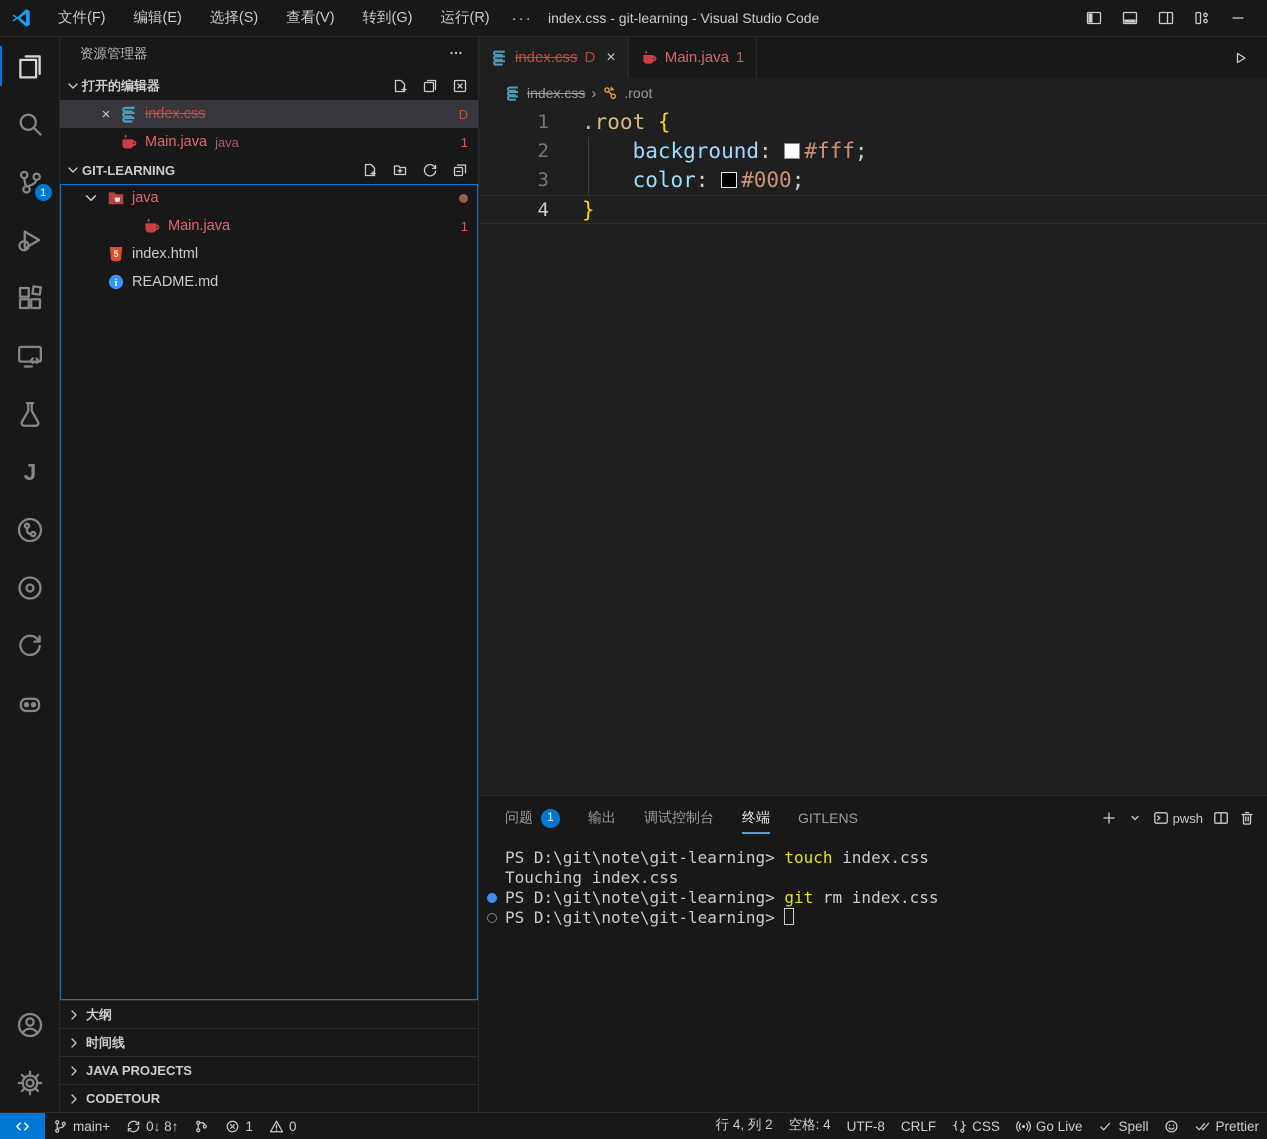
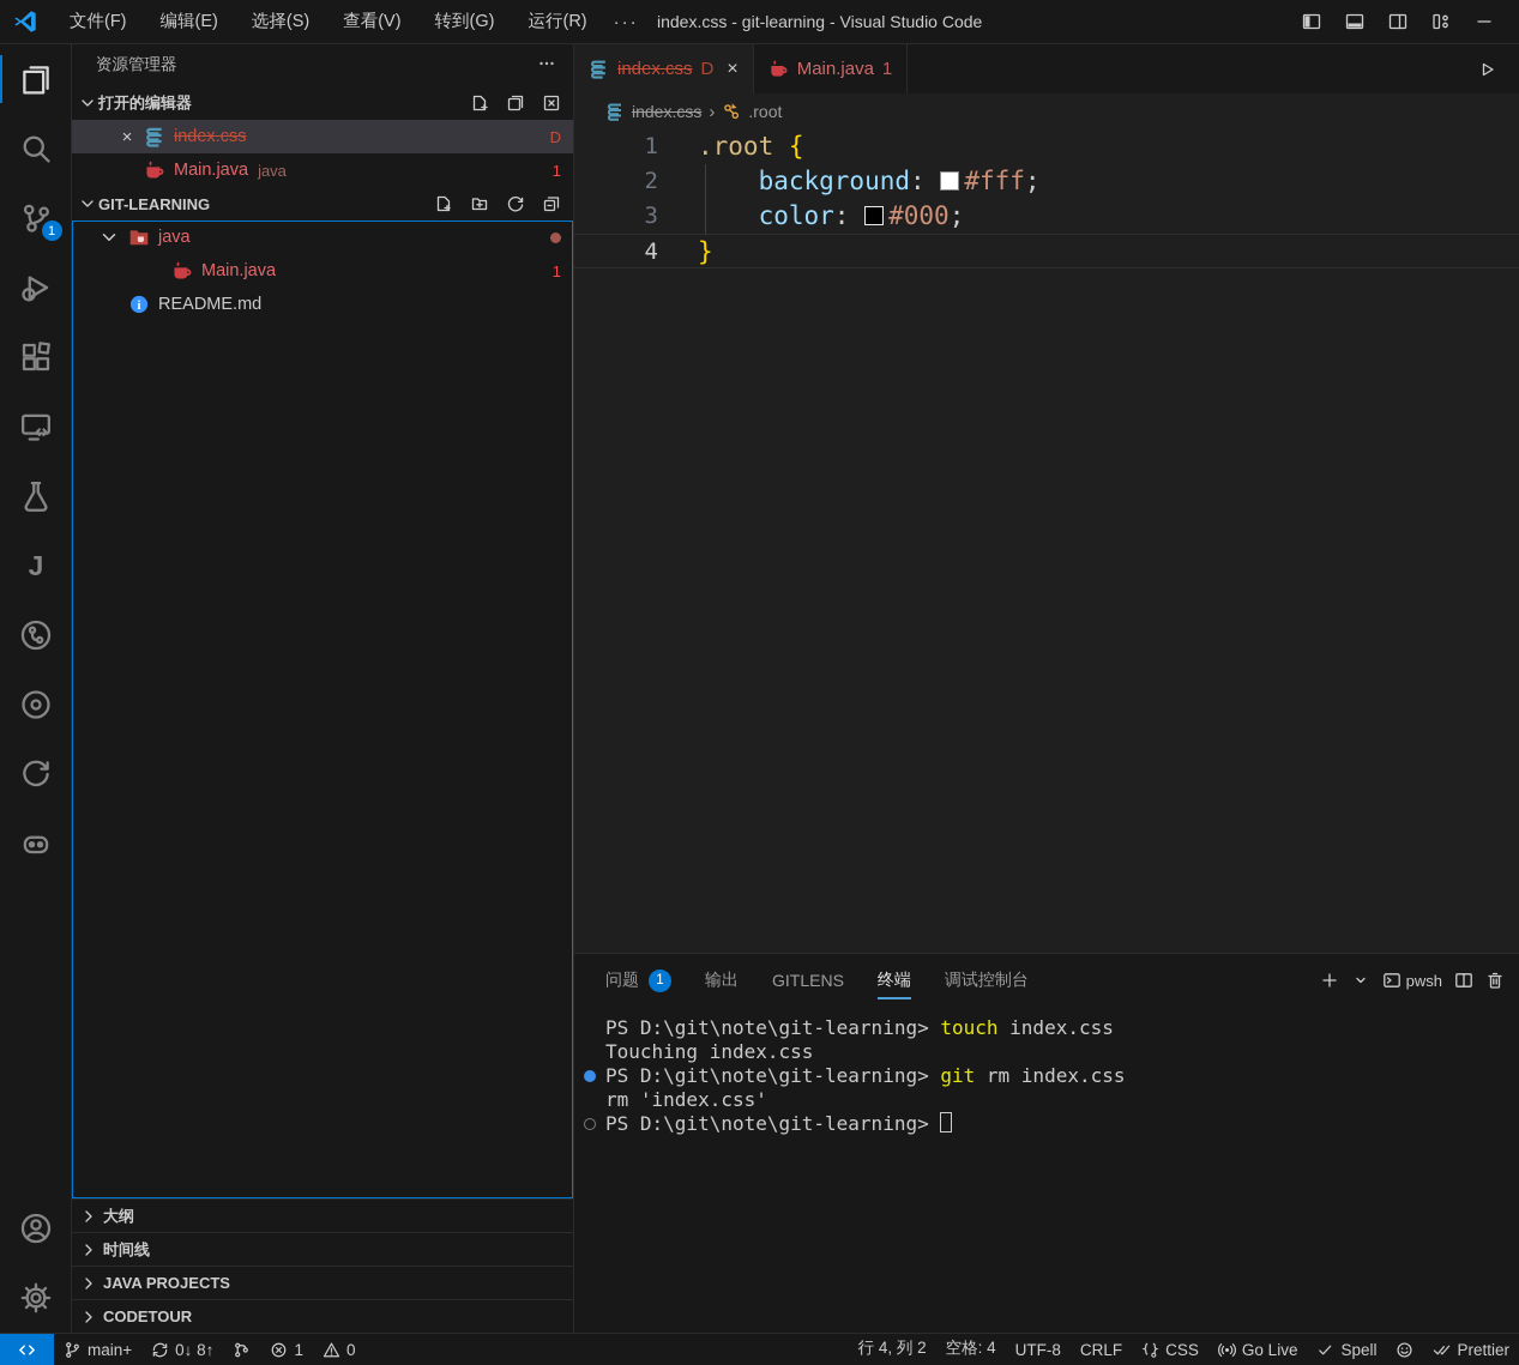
  文件(F)
  编辑(E)
  选择(S)
  查看(V)
  转到(G)
  运行(R)
  ···
  index.css - git-learning - Visual Studio Code
  1
  J
  资源管理器
  打开的编辑器
  ×
  index.css
  D
  Main.java
  java
  1
  GIT-LEARNING
  java
  Main.java
  1
- 5
- index.html
  i
  README.md
  大纲
  时间线
  JAVA PROJECTS
  CODETOUR
  index.css
  D
  ×
  Main.java
  1
  index.css
  ›
  .root
  1
  .root {
  2
  background: #fff;
  3
  color: #000;
  4
  }
  问题
  1
  输出
- 调试控制台
+ GITLENS
  终端
- GITLENS
+ 调试控制台
  pwsh
  PS D:\git\note\git-learning>
  touch
  index.css
  Touching index.css
  PS D:\git\note\git-learning>
  git
  rm index.css
+ rm 'index.css'
  PS D:\git\note\git-learning>
  main+
  0↓ 8↑
  1
  0
  行 4, 列 2
  空格: 4
  UTF-8
  CRLF
  CSS
  Go Live
  Spell
  Prettier
